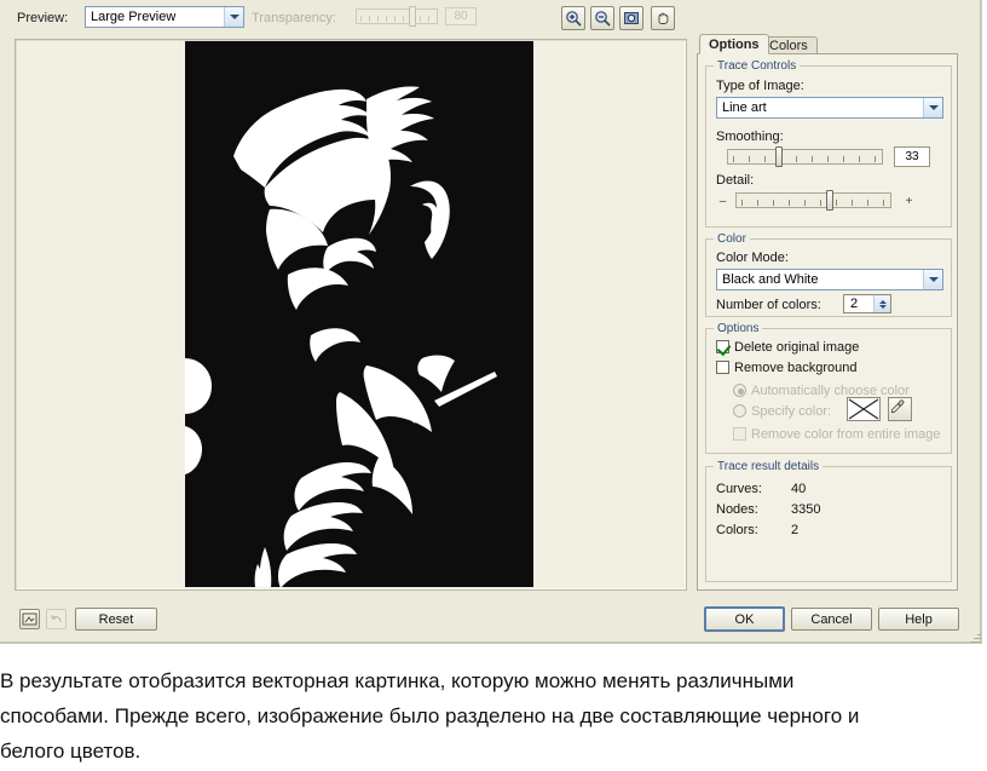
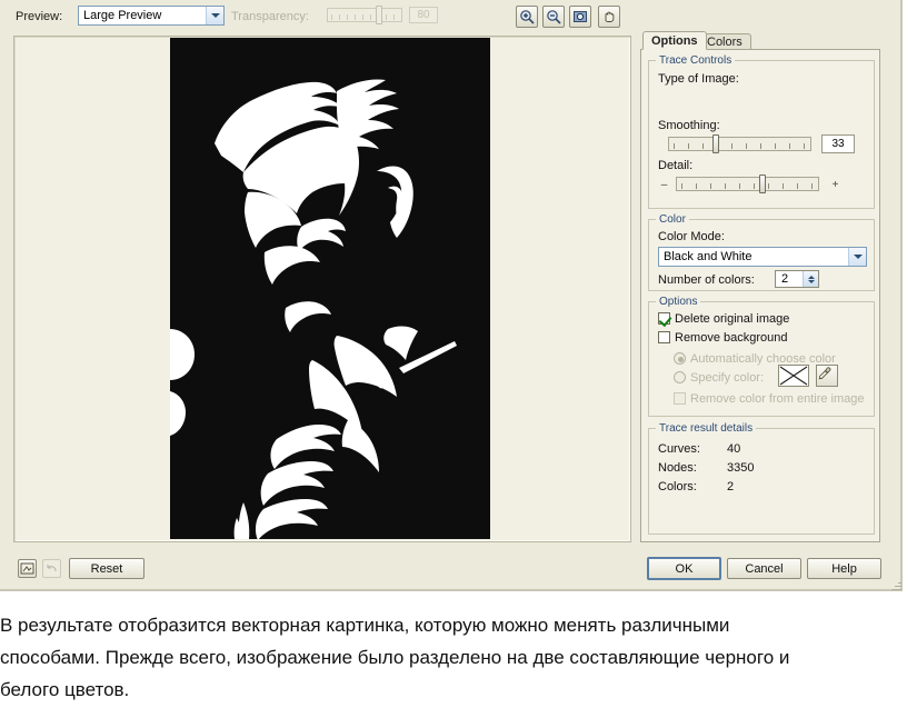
  Preview:
  Large Preview
  Transparency:
  80
  Options
  Colors
  Trace Controls
  Type of Image:
- Line art
  Smoothing:
  33
  Detail:
  –
  +
  Color
  Color Mode:
  Black and White
  Number of colors:
  2
  Options
  Delete original image
  Remove background
  Automatically choose color
  Specify color:
  Remove color from entire image
  Trace result details
  Curves:
  40
  Nodes:
  3350
  Colors:
  2
  Reset
  OK
  Cancel
  Help
  В результате отобразится векторная картинка, которую можно менять различными
  способами. Прежде всего, изображение было разделено на две составляющие черного и
  белого цветов.
